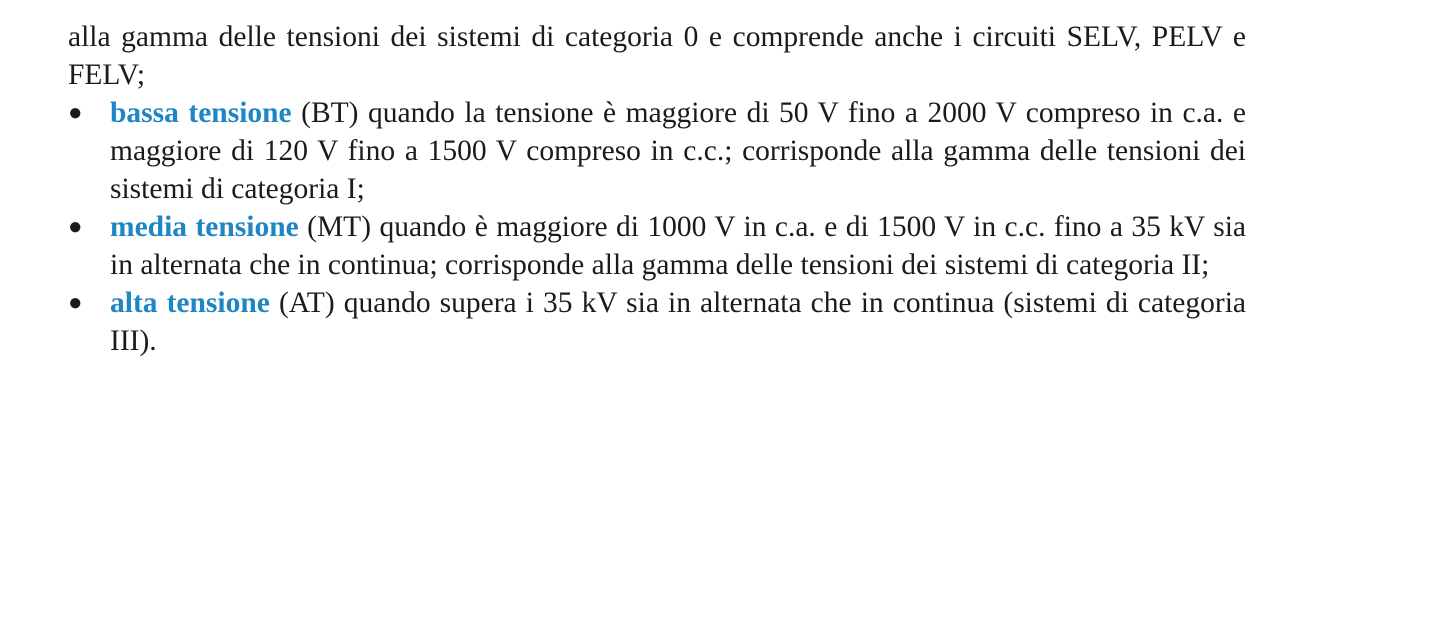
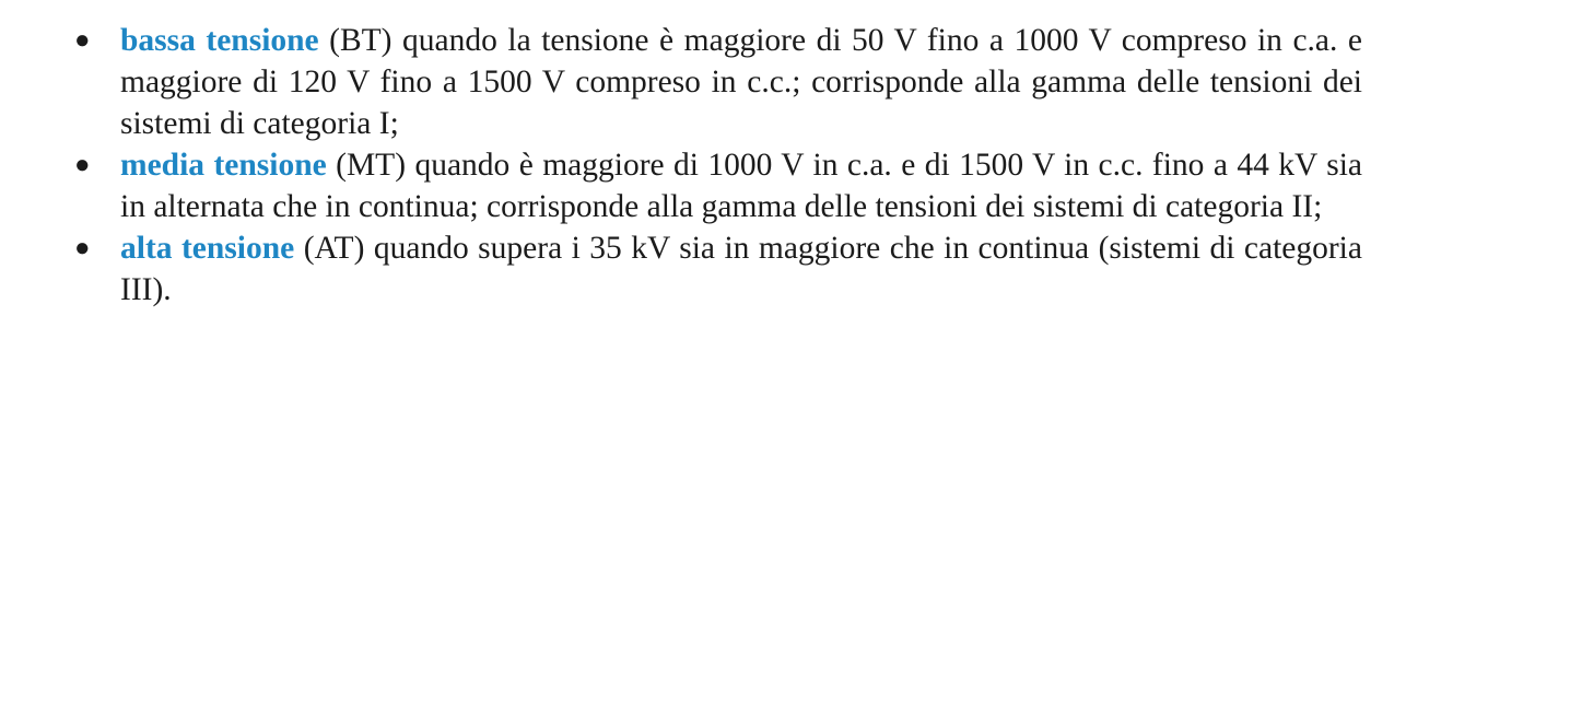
- alla gamma delle tensioni dei sistemi di categoria 0 e comprende anche i circuiti SELV, PELV e FELV;
  ●
- bassa tensione (BT) quando la tensione è maggiore di 50 V fino a 2000 V compreso in c.a. e maggiore di 120 V fino a 1500 V compreso in c.c.; corrisponde alla gamma delle tensioni dei sistemi di categoria I;
+ bassa tensione (BT) quando la tensione è maggiore di 50 V fino a 1000 V compreso in c.a. e maggiore di 120 V fino a 1500 V compreso in c.c.; corrisponde alla gamma delle tensioni dei sistemi di categoria I;
  ●
- media tensione (MT) quando è maggiore di 1000 V in c.a. e di 1500 V in c.c. fino a 35 kV sia in alternata che in continua; corrisponde alla gamma delle tensioni dei sistemi di categoria II;
+ media tensione (MT) quando è maggiore di 1000 V in c.a. e di 1500 V in c.c. fino a 44 kV sia in alternata che in continua; corrisponde alla gamma delle tensioni dei sistemi di categoria II;
  ●
- alta tensione (AT) quando supera i 35 kV sia in alternata che in continua (sistemi di categoria III).
+ alta tensione (AT) quando supera i 35 kV sia in maggiore che in continua (sistemi di categoria III).
